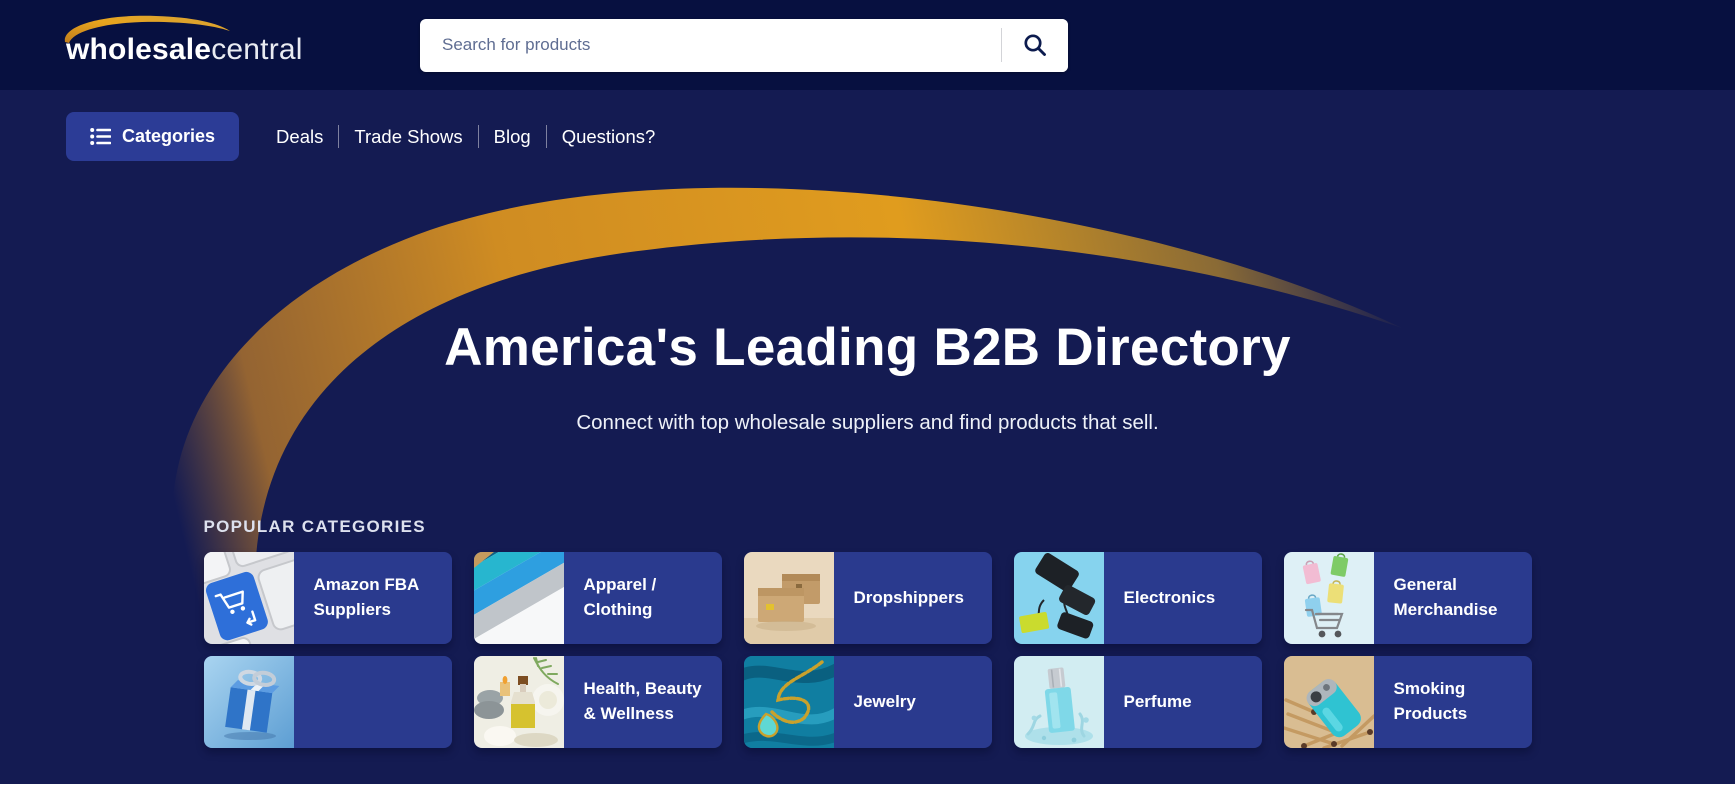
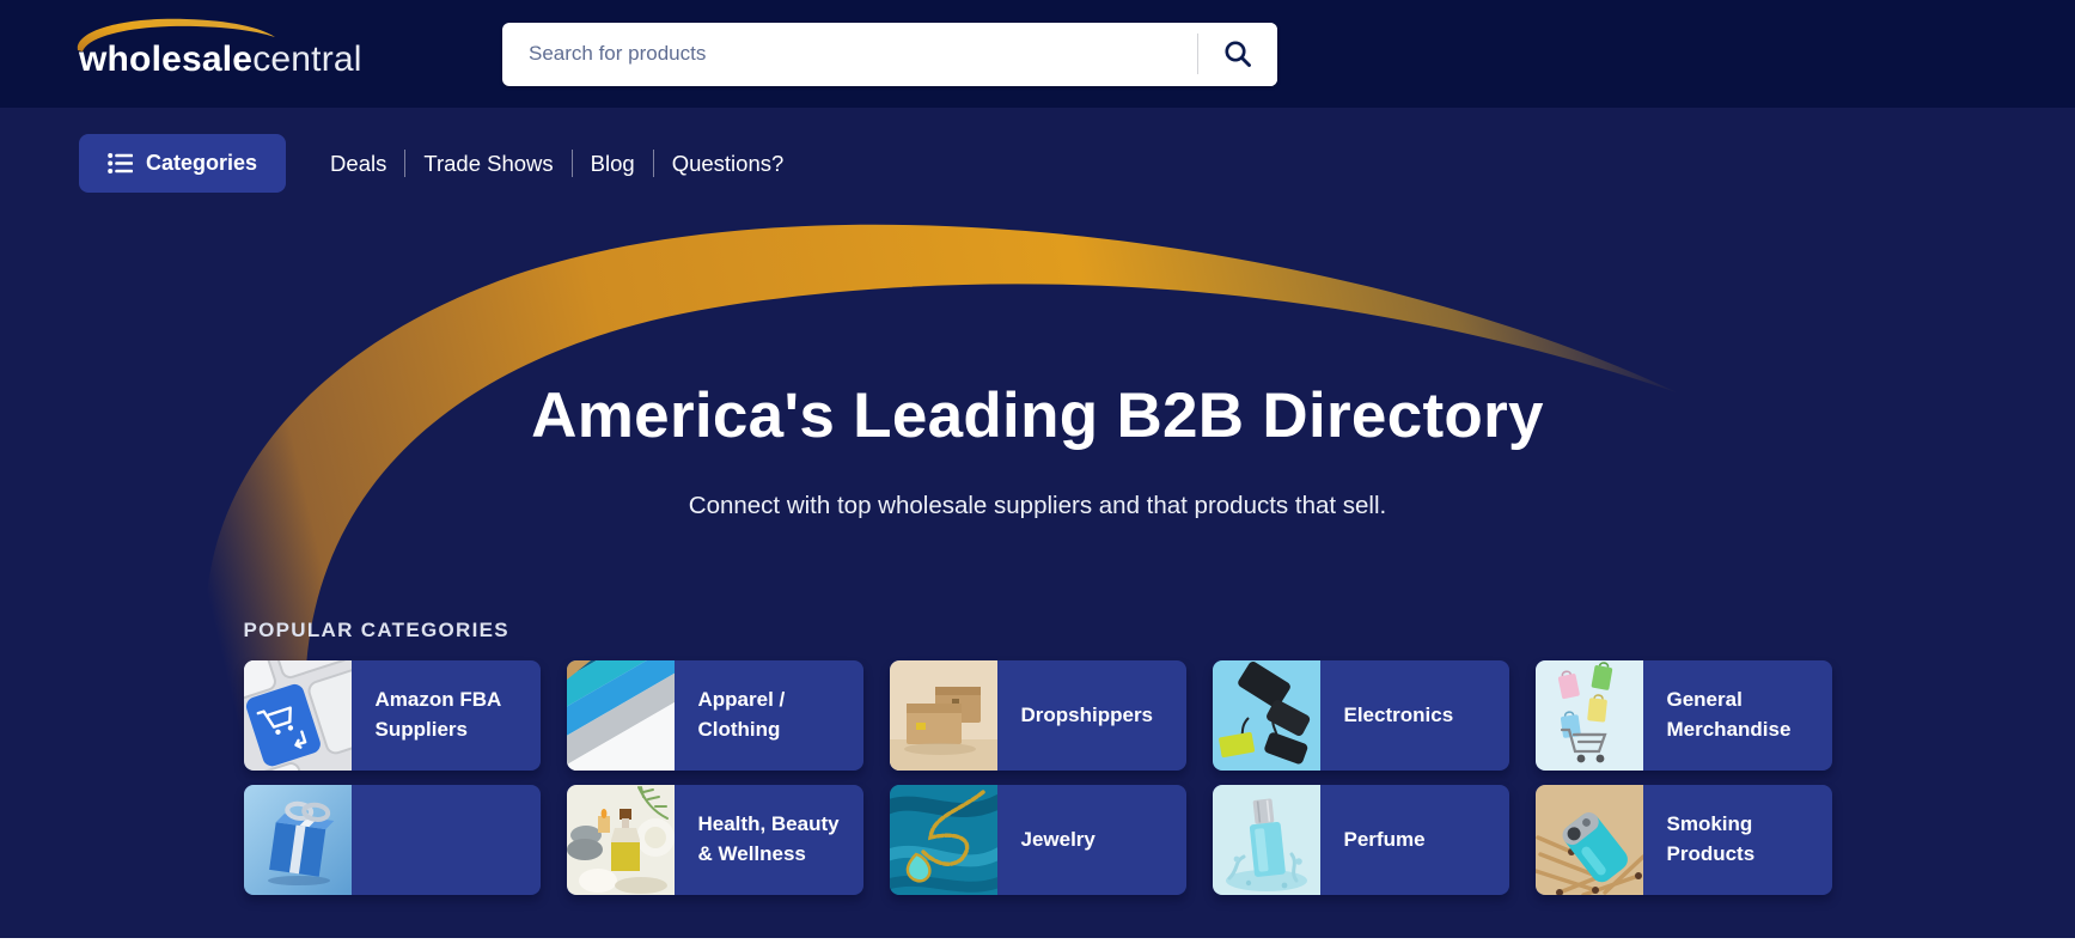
  wholesalecentral
  Search for products
  Categories
  Deals
  Trade Shows
  Blog
  Questions?
  America's Leading B2B Directory
- Connect with top wholesale suppliers and find products that sell.
+ Connect with top wholesale suppliers and that products that sell.
  POPULAR CATEGORIES
  Amazon FBA Suppliers
  Apparel / Clothing
  Dropshippers
  Electronics
  General Merchandise
  Health, Beauty & Wellness
  Jewelry
  Perfume
  Smoking Products
